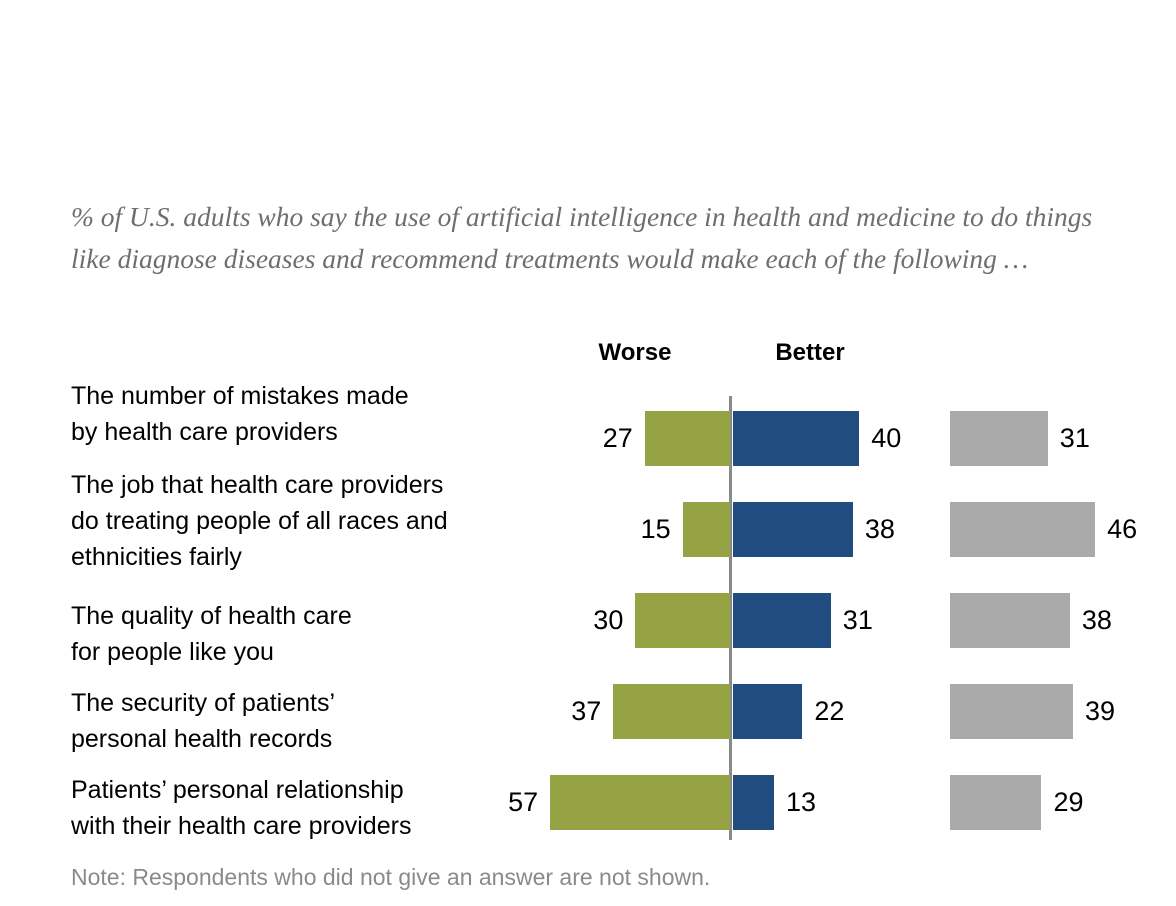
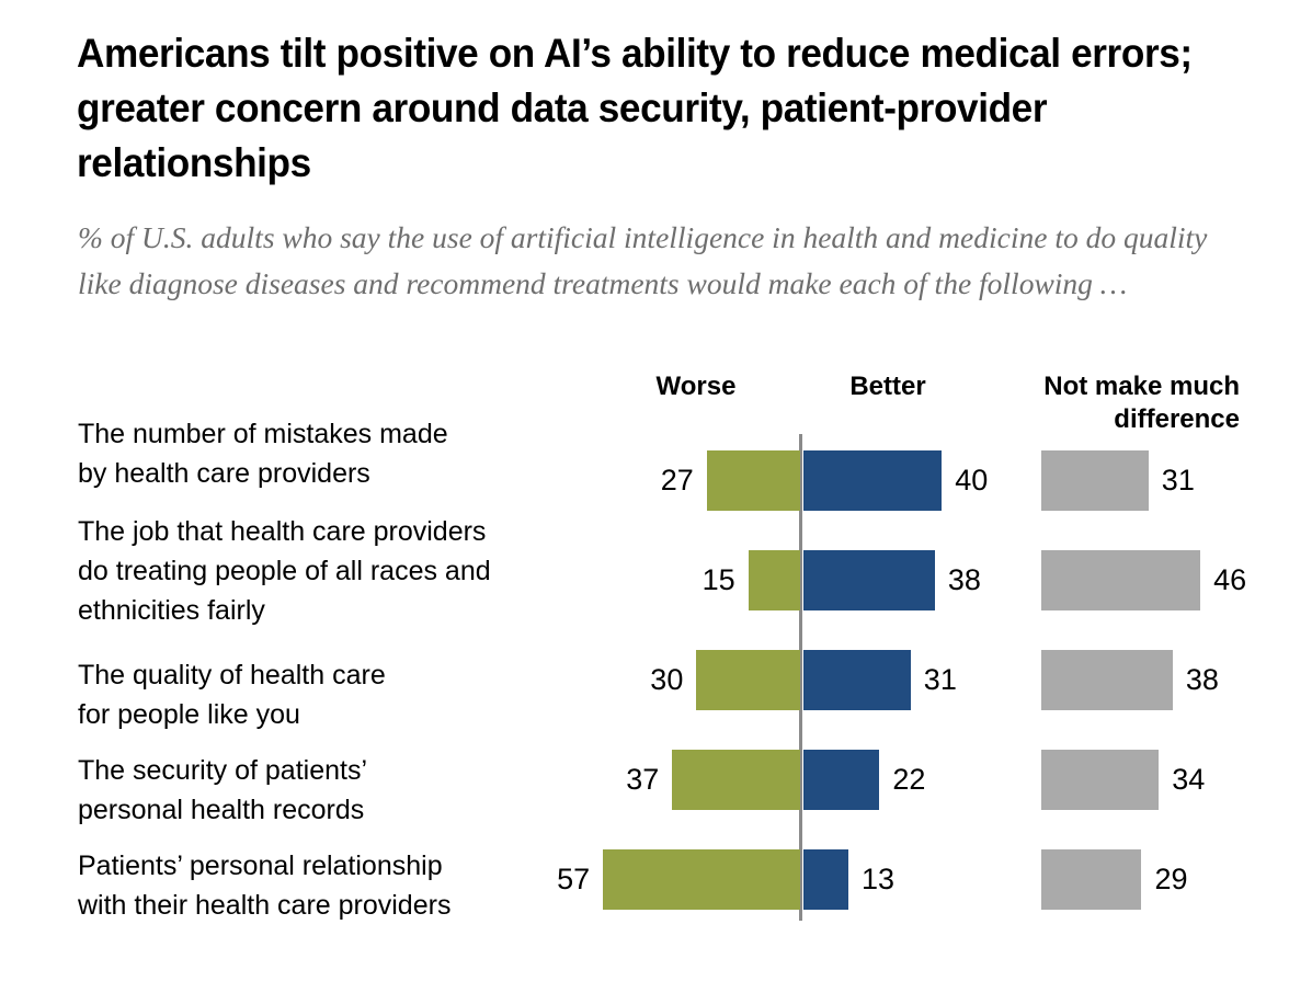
+ Americans tilt positive on AI’s ability to reduce medical errors; greater concern around data security, patient-provider relationships
- % of U.S. adults who say the use of artificial intelligence in health and medicine to do things like diagnose diseases and recommend treatments would make each of the following …
+ % of U.S. adults who say the use of artificial intelligence in health and medicine to do quality like diagnose diseases and recommend treatments would make each of the following …
  Worse
  Better
+ Not make much
+ difference
  The number of mistakes made
  by health care providers
  27
  40
  31
  The job that health care providers
  do treating people of all races and
  ethnicities fairly
  15
  38
  46
  The quality of health care
  for people like you
  30
  31
  38
  The security of patients’
  personal health records
  37
  22
- 39
+ 34
  Patients’ personal relationship
  with their health care providers
  57
  13
  29
- Note: Respondents who did not give an answer are not shown.
